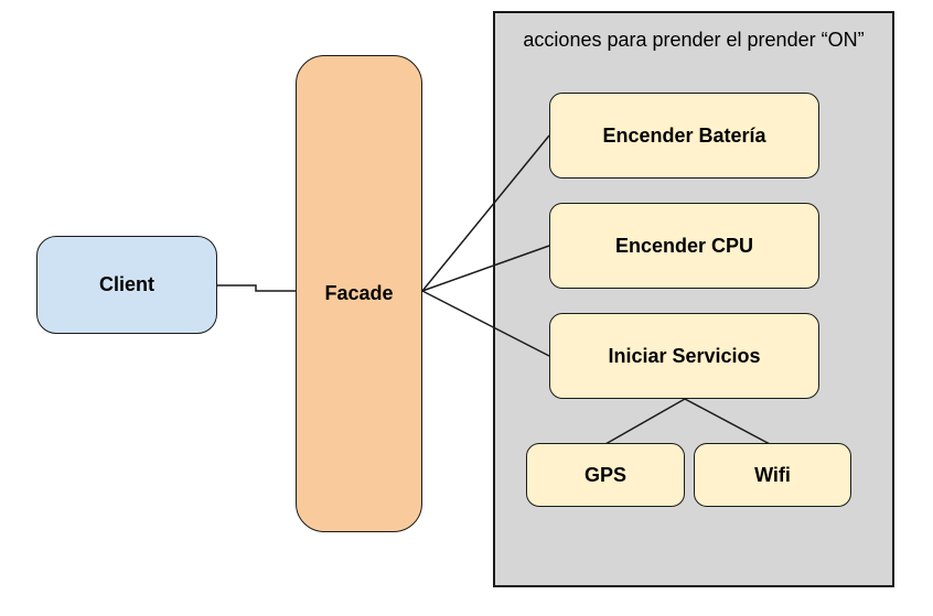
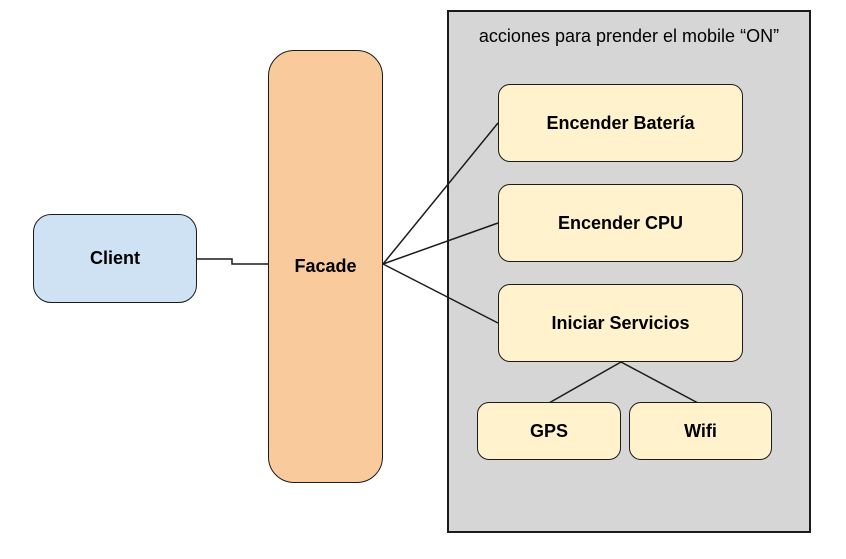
- acciones para prender el prender “ON”
+ acciones para prender el mobile “ON”
  Client
  Facade
  Encender Batería
  Encender CPU
  Iniciar Servicios
  GPS
  Wifi
